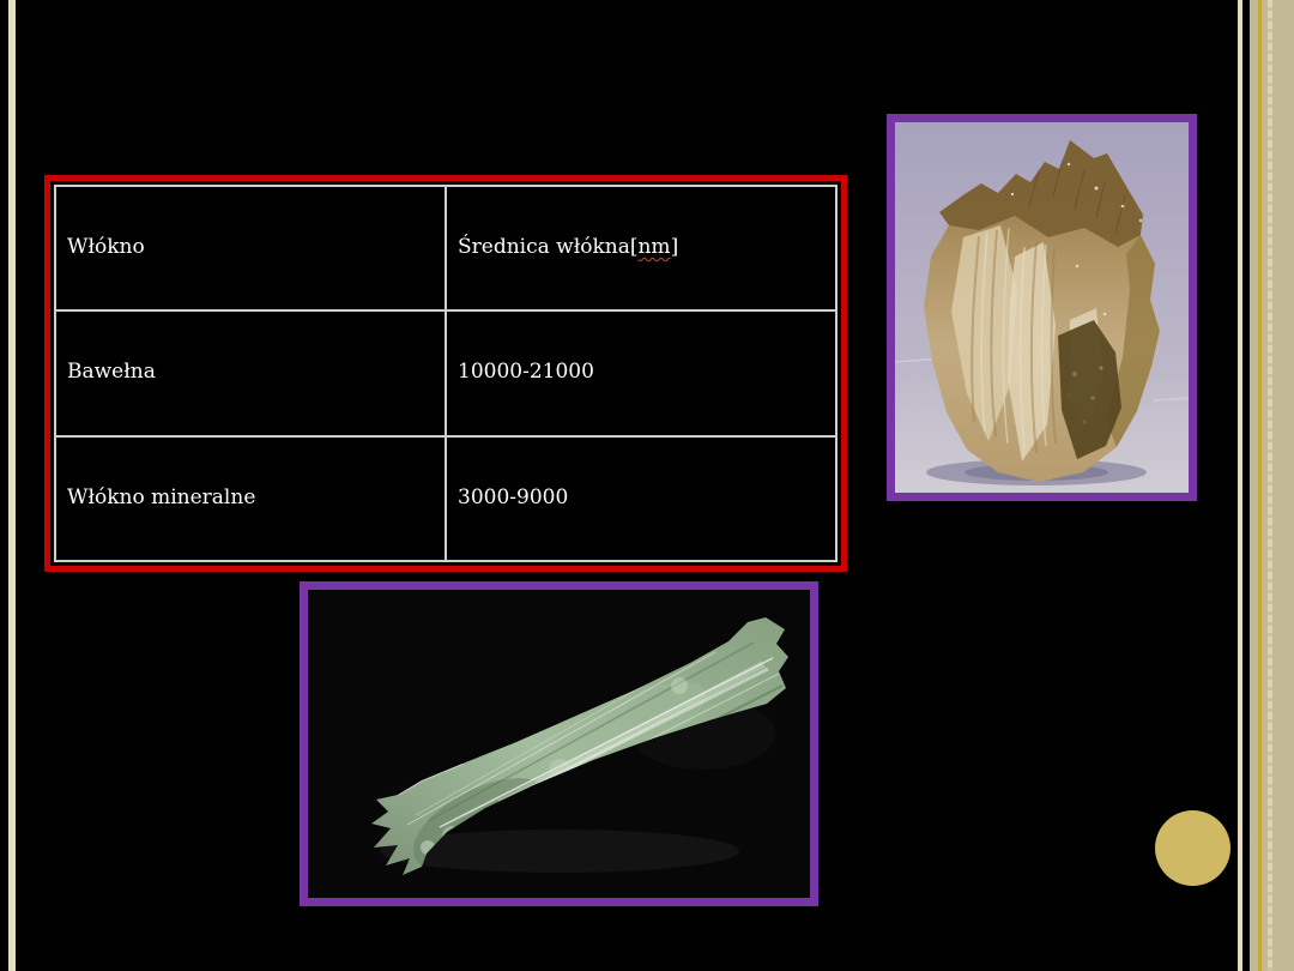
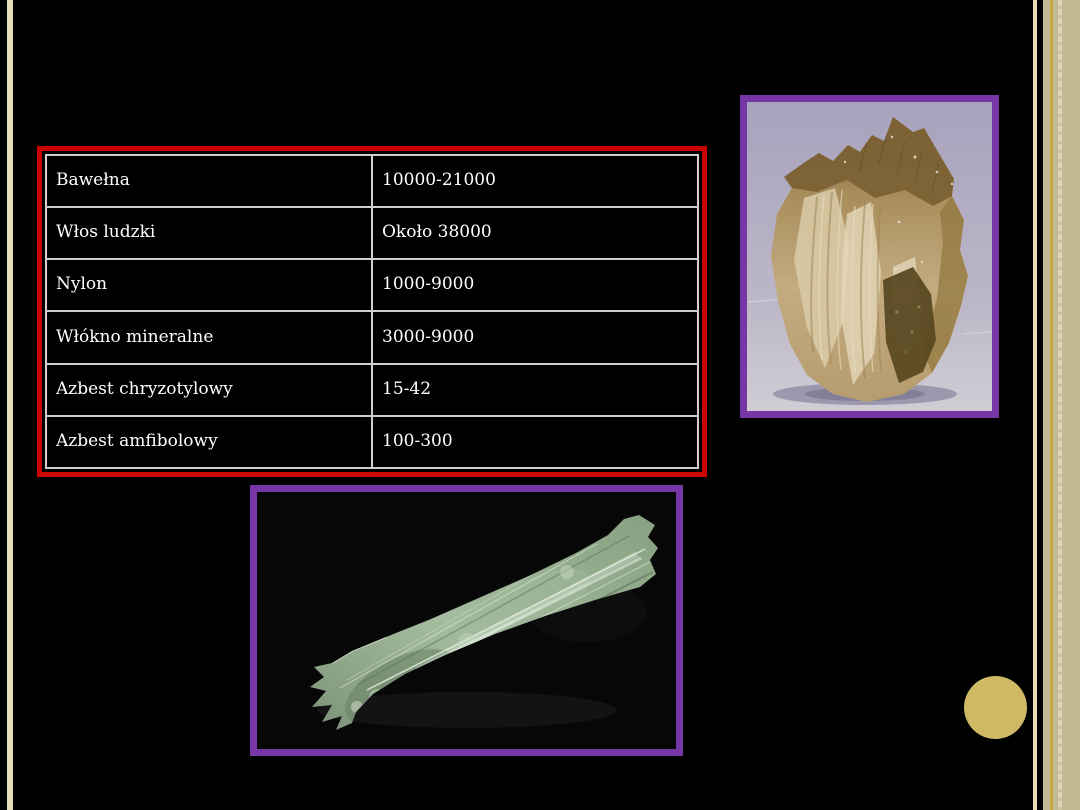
- Włókno	Średnica włókna[nm]
  Bawełna	10000-21000
+ Włos ludzki	Około 38000
+ Nylon	1000-9000
  Włókno mineralne	3000-9000
+ Azbest chryzotylowy	15-42
+ Azbest amfibolowy	100-300
